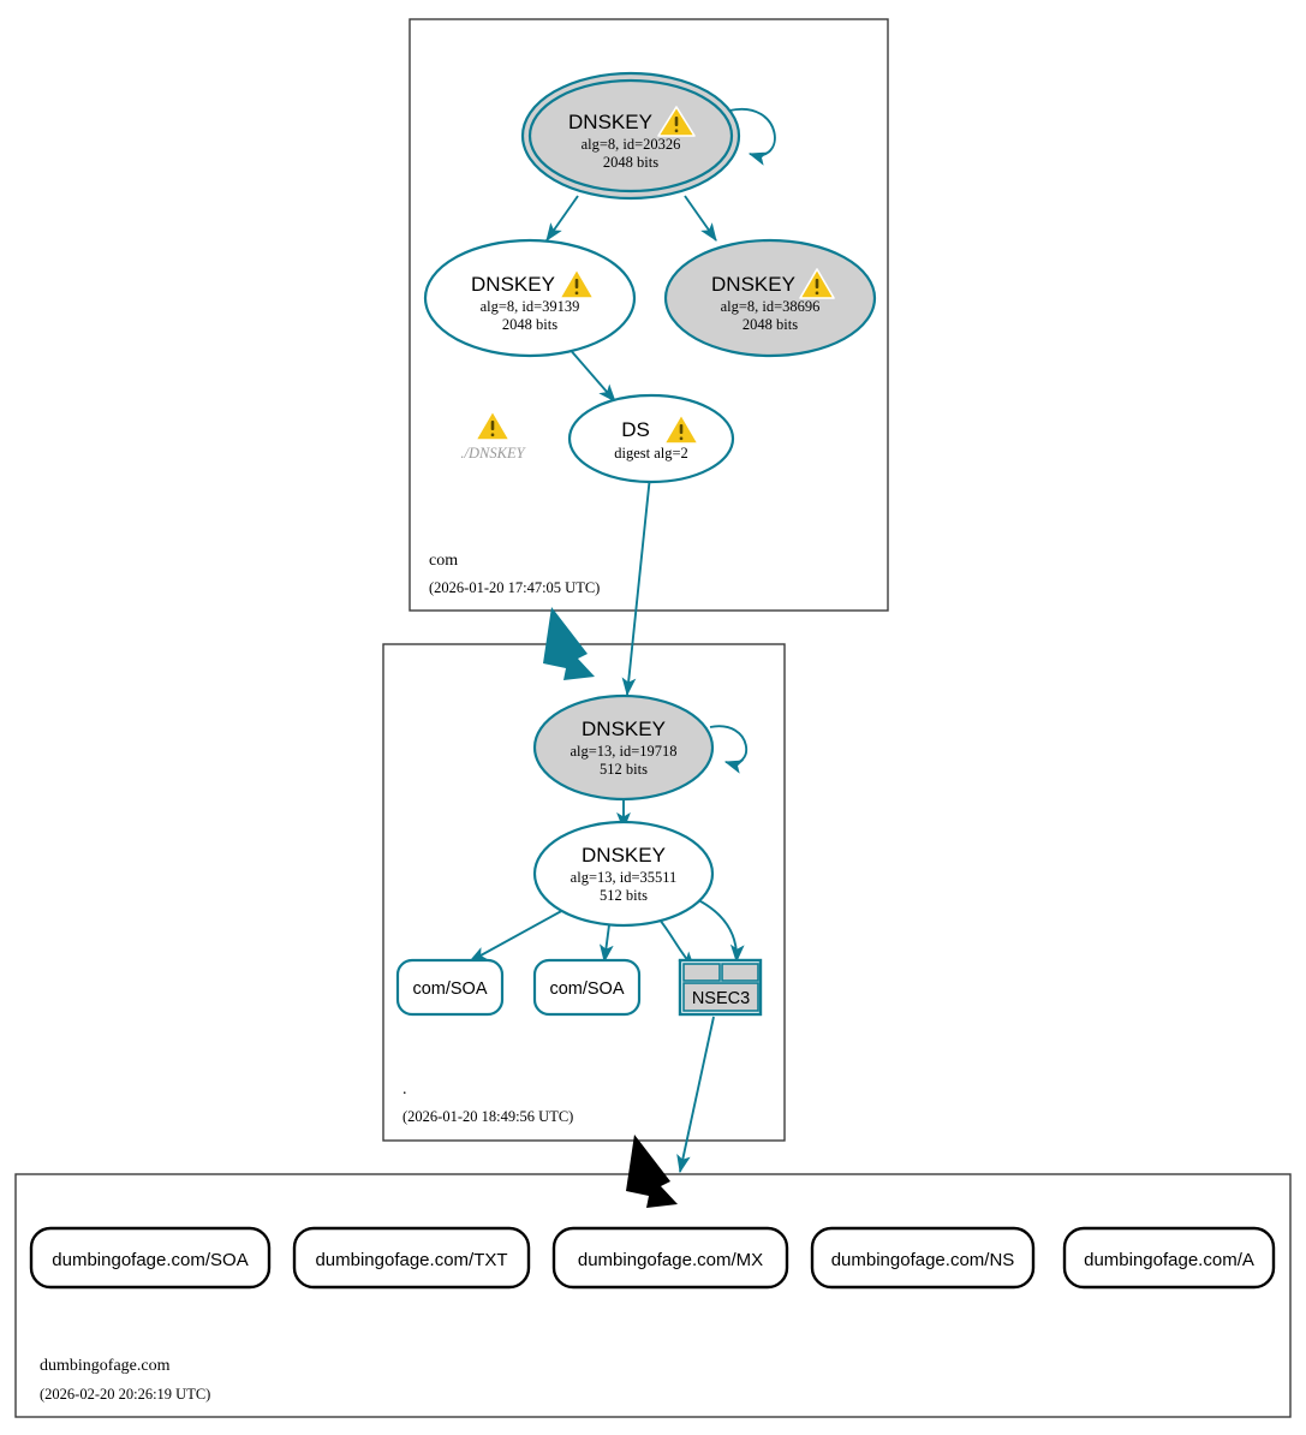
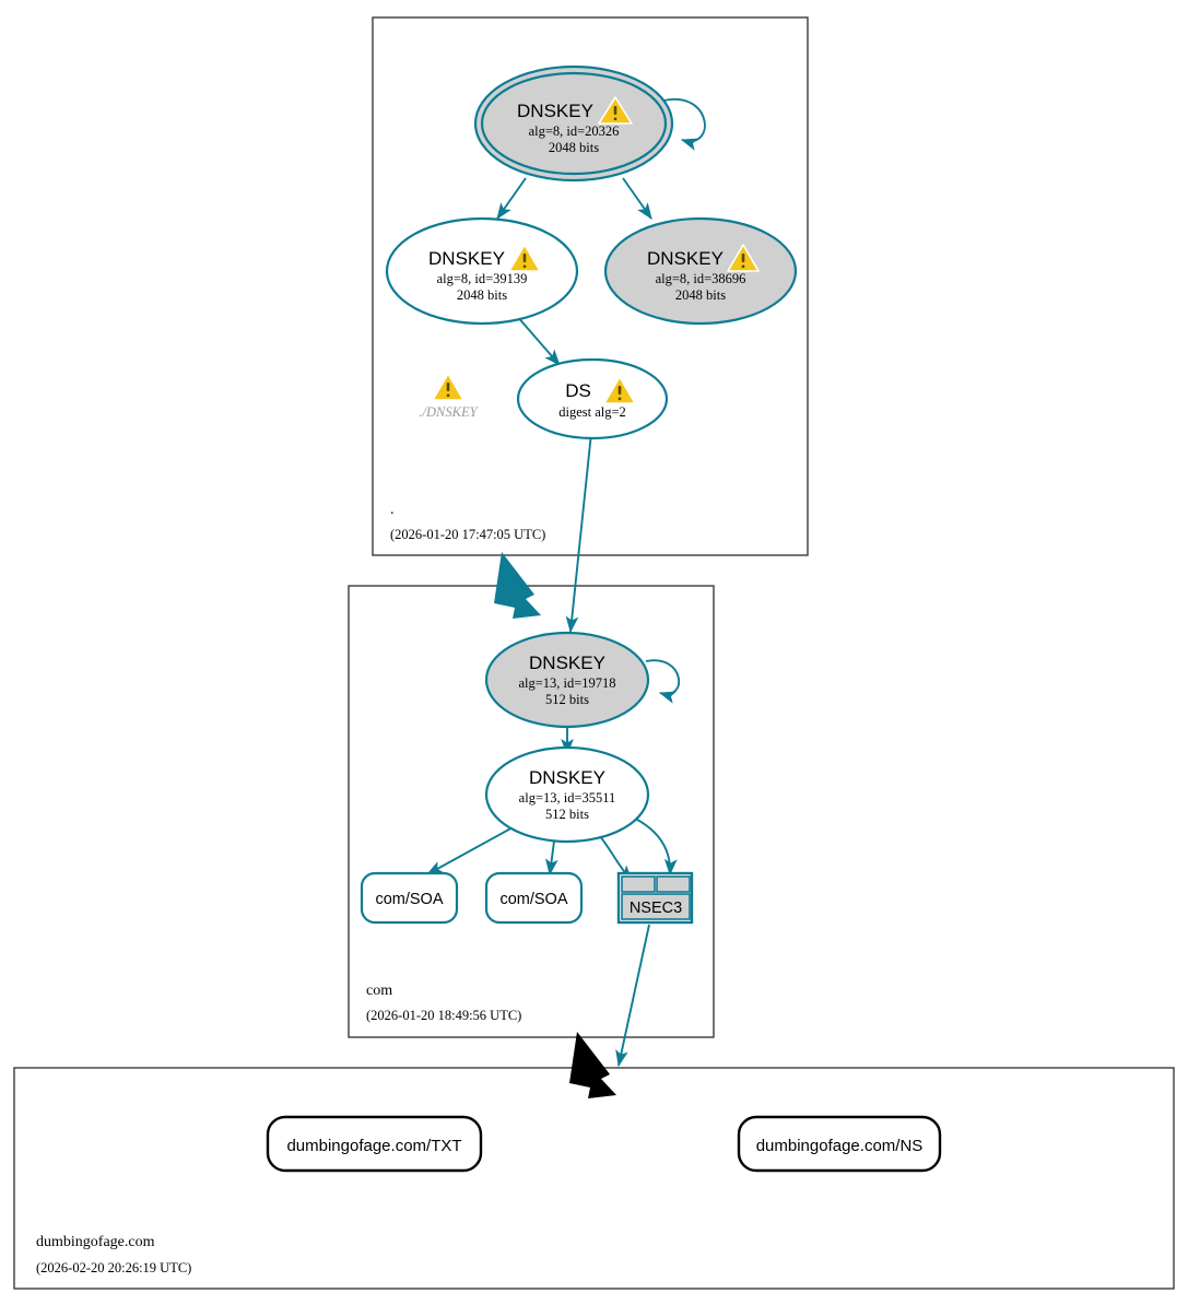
  DNSKEY
  alg=8, id=20326
  2048 bits
  DNSKEY
  alg=8, id=39139
  2048 bits
  DNSKEY
  alg=8, id=38696
  2048 bits
  ./DNSKEY
  DS
  digest alg=2
- com
+ .
  (2026-01-20 17:47:05 UTC)
  DNSKEY
  alg=13, id=19718
  512 bits
  DNSKEY
  alg=13, id=35511
  512 bits
  com/SOA
  com/SOA
  NSEC3
- .
+ com
  (2026-01-20 18:49:56 UTC)
- dumbingofage.com/SOA
  dumbingofage.com/TXT
- dumbingofage.com/MX
  dumbingofage.com/NS
- dumbingofage.com/A
  dumbingofage.com
  (2026-02-20 20:26:19 UTC)
